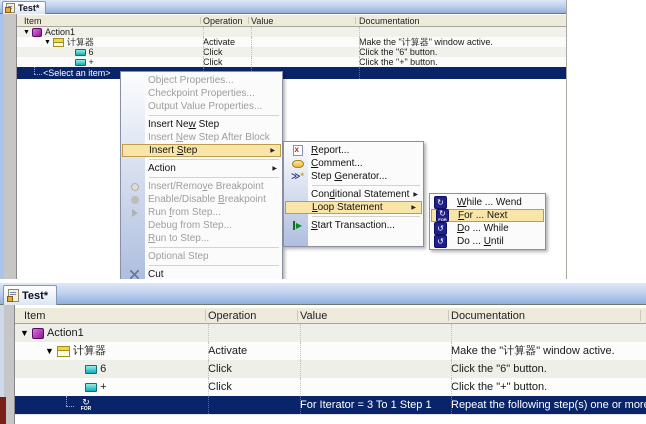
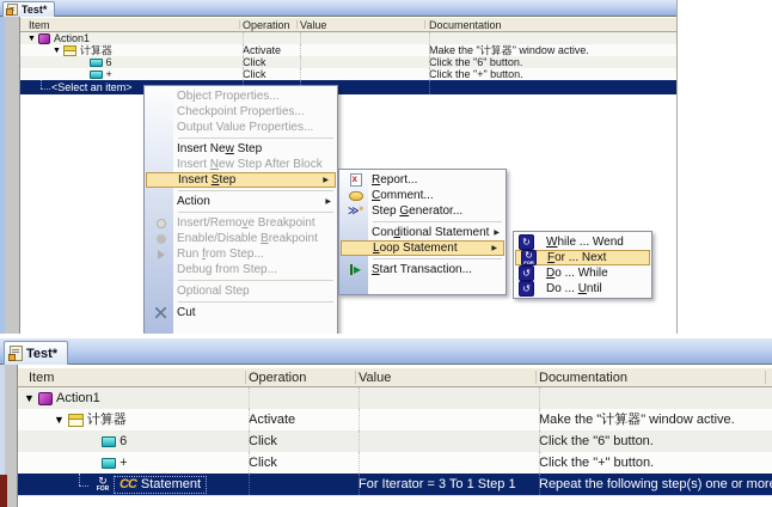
  Test*
  Item
  Operation
  Value
  Documentation
  Action1
  计算器
  Activate
  Make the "计算器" window active.
  6
  Click
  Click the "6" button.
  +
  Click
  Click the "+" button.
  <Select an item>
  Object Properties...
  Checkpoint Properties...
  Output Value Properties...
  Insert New Step
  Insert New Step After Block
  Insert Step
  Action
  Insert/Remove Breakpoint
  Enable/Disable Breakpoint
  Run from Step...
  Debug from Step...
- Run to Step...
  Optional Step
  Cut
  Report...
  Comment...
  ≫
  Step Generator...
  Conditional Statement
  Loop Statement
  ▶
  Start Transaction...
  ↻
  While ... Wend
  ↻
  For ... Next
  ↺
  Do ... While
  ↺
  Do ... Until
  Test*
  Item
  Operation
  Value
  Documentation
  ▼
  Action1
  ▼
  计算器
  Activate
  Make the "计算器" window active.
  6
  Click
  Click the "6" button.
  +
  Click
  Click the "+" button.
  ↻
+ CC
+ Statement
  For Iterator = 3 To 1 Step 1
  Repeat the following step(s) one or mor
